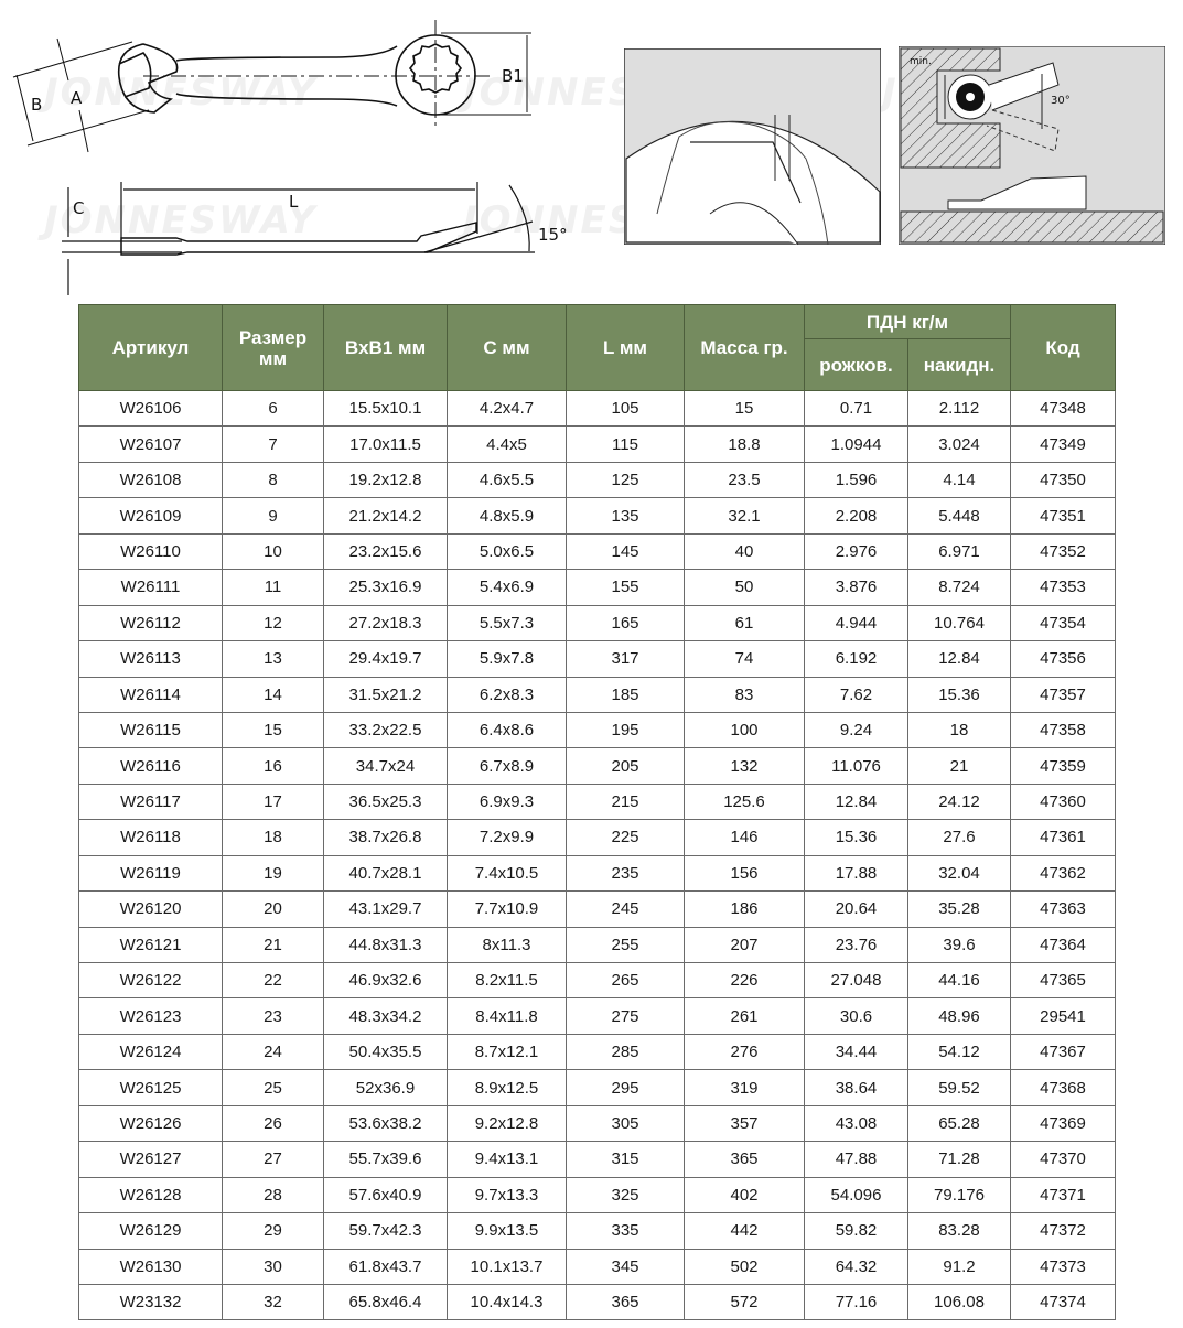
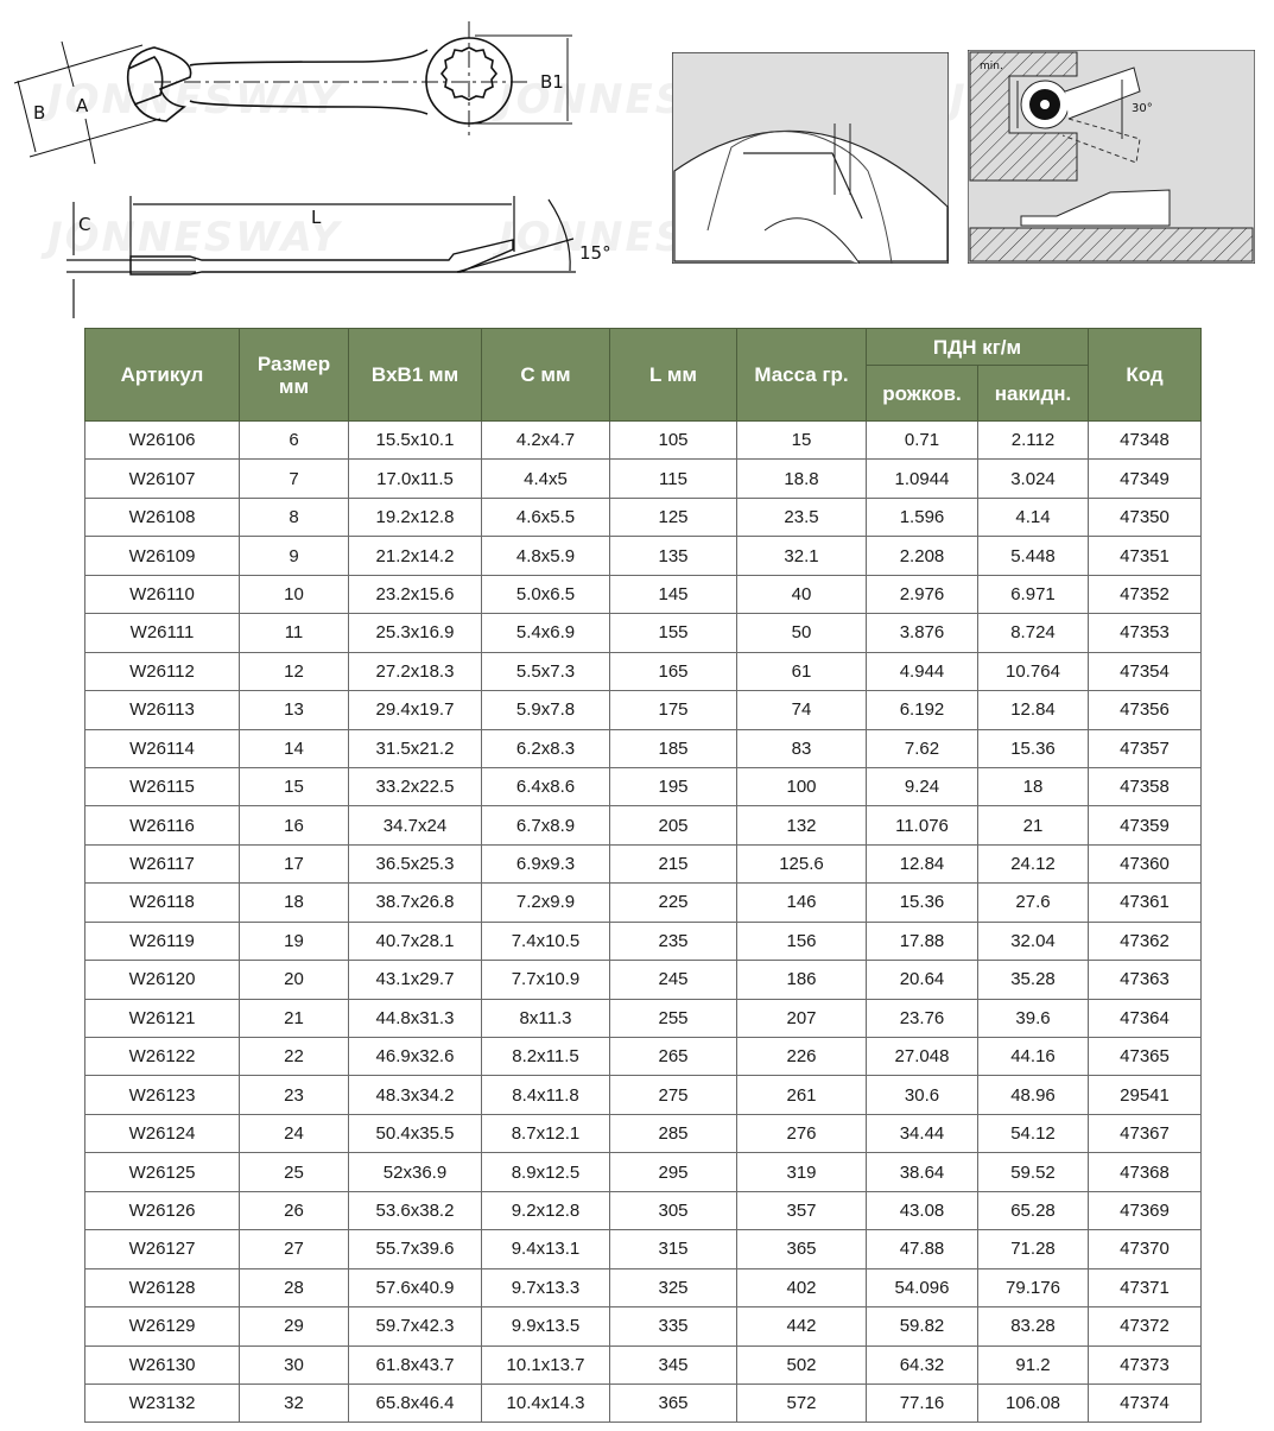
  JONNESWAY
  JONNESWAY
  B
  A
  B1
  C
  L
  15°
  min.
  30°
  Артикул	Размер мм	BxB1 мм	C мм	L мм	Масса гр.	ПДН кг/м	Код
  рожков.	накидн.
  W26106	6	15.5x10.1	4.2x4.7	105	15	0.71	2.112	47348
  W26107	7	17.0x11.5	4.4x5	115	18.8	1.0944	3.024	47349
  W26108	8	19.2x12.8	4.6x5.5	125	23.5	1.596	4.14	47350
  W26109	9	21.2x14.2	4.8x5.9	135	32.1	2.208	5.448	47351
  W26110	10	23.2x15.6	5.0x6.5	145	40	2.976	6.971	47352
  W26111	11	25.3x16.9	5.4x6.9	155	50	3.876	8.724	47353
  W26112	12	27.2x18.3	5.5x7.3	165	61	4.944	10.764	47354
- W26113	13	29.4x19.7	5.9x7.8	317	74	6.192	12.84	47356
+ W26113	13	29.4x19.7	5.9x7.8	175	74	6.192	12.84	47356
  W26114	14	31.5x21.2	6.2x8.3	185	83	7.62	15.36	47357
  W26115	15	33.2x22.5	6.4x8.6	195	100	9.24	18	47358
  W26116	16	34.7x24	6.7x8.9	205	132	11.076	21	47359
  W26117	17	36.5x25.3	6.9x9.3	215	125.6	12.84	24.12	47360
  W26118	18	38.7x26.8	7.2x9.9	225	146	15.36	27.6	47361
  W26119	19	40.7x28.1	7.4x10.5	235	156	17.88	32.04	47362
  W26120	20	43.1x29.7	7.7x10.9	245	186	20.64	35.28	47363
  W26121	21	44.8x31.3	8x11.3	255	207	23.76	39.6	47364
  W26122	22	46.9x32.6	8.2x11.5	265	226	27.048	44.16	47365
  W26123	23	48.3x34.2	8.4x11.8	275	261	30.6	48.96	29541
  W26124	24	50.4x35.5	8.7x12.1	285	276	34.44	54.12	47367
  W26125	25	52x36.9	8.9x12.5	295	319	38.64	59.52	47368
  W26126	26	53.6x38.2	9.2x12.8	305	357	43.08	65.28	47369
  W26127	27	55.7x39.6	9.4x13.1	315	365	47.88	71.28	47370
  W26128	28	57.6x40.9	9.7x13.3	325	402	54.096	79.176	47371
  W26129	29	59.7x42.3	9.9x13.5	335	442	59.82	83.28	47372
  W26130	30	61.8x43.7	10.1x13.7	345	502	64.32	91.2	47373
  W23132	32	65.8x46.4	10.4x14.3	365	572	77.16	106.08	47374
